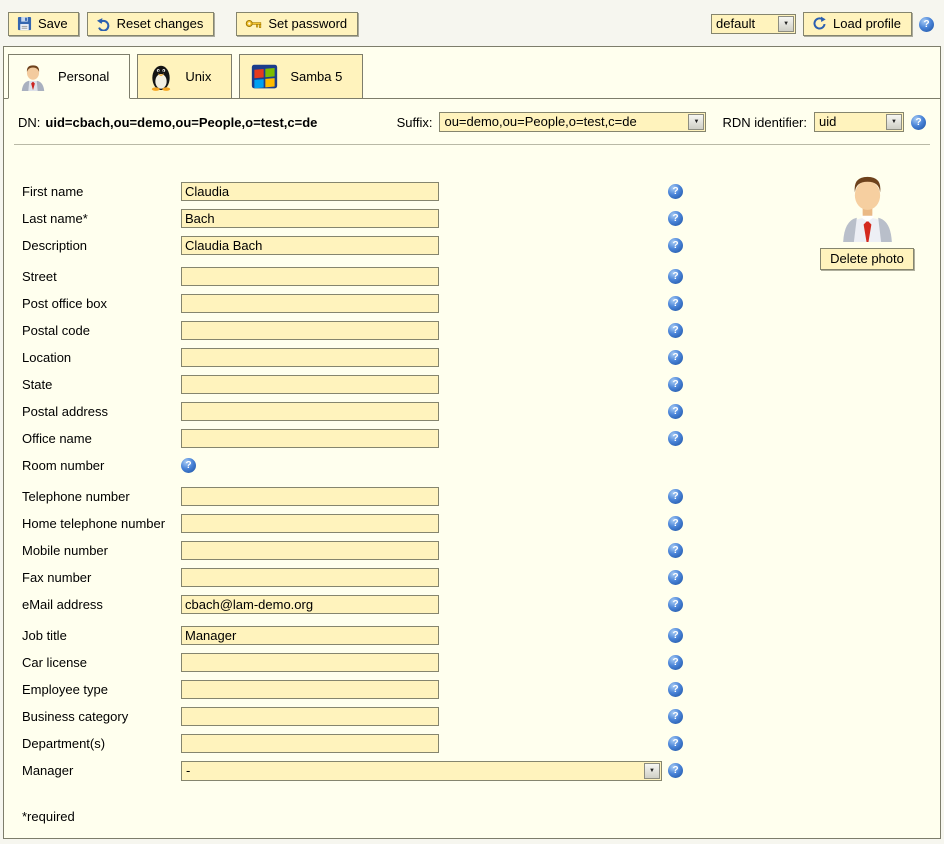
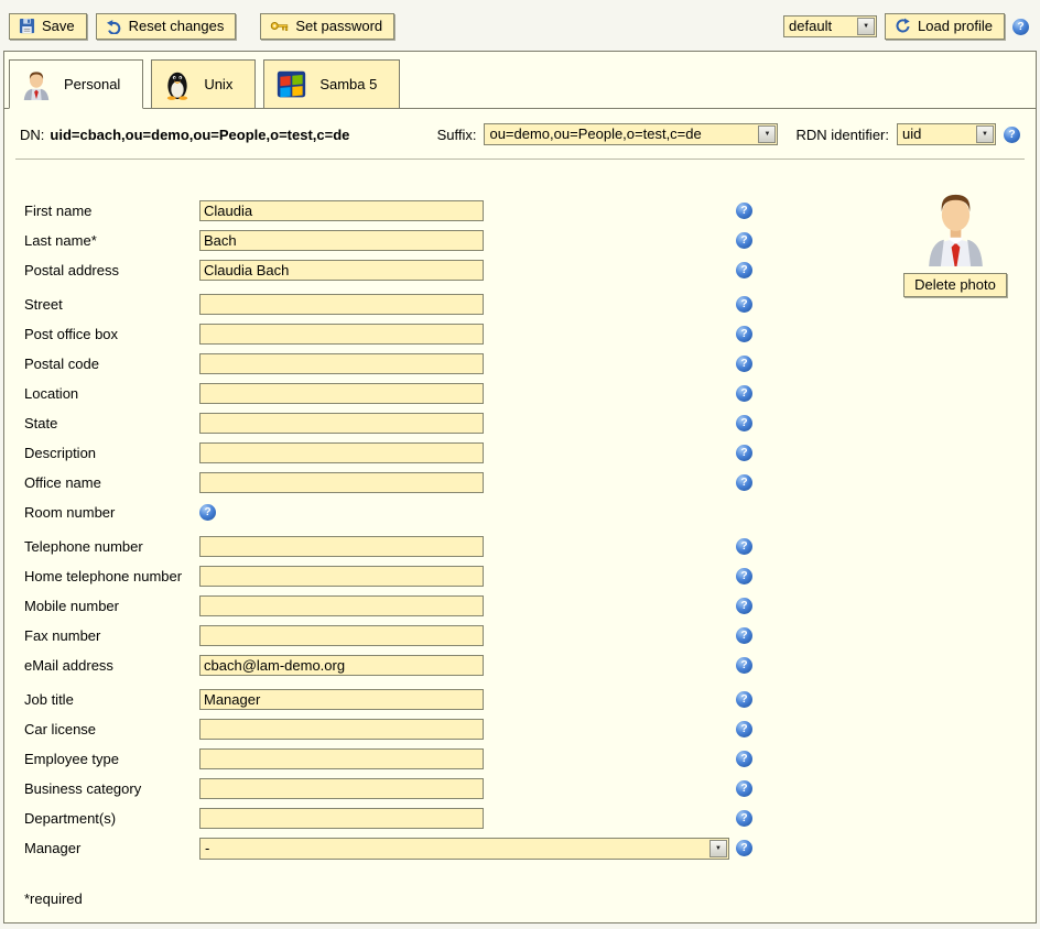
  Save
  Reset changes
  Set password
  default
  Load profile
  ?
  Personal
  Unix
  Samba 5
  DN:
  uid=cbach,ou=demo,ou=People,o=test,c=de
  Suffix:
  ou=demo,ou=People,o=test,c=de
  RDN identifier:
  uid
  ?
  First name
  Claudia
  ?
  Last name*
  Bach
  ?
- Description
+ Postal address
  Claudia Bach
  ?
  Street
  ?
  Post office box
  ?
  Postal code
  ?
  Location
  ?
  State
  ?
- Postal address
+ Description
  ?
  Office name
  ?
  Room number
  ?
  Telephone number
  ?
  Home telephone number
  ?
  Mobile number
  ?
  Fax number
  ?
  eMail address
  cbach@lam-demo.org
  ?
  Job title
  Manager
  ?
  Car license
  ?
  Employee type
  ?
  Business category
  ?
  Department(s)
  ?
  Manager
  -
  ?
  Delete photo
  *required
